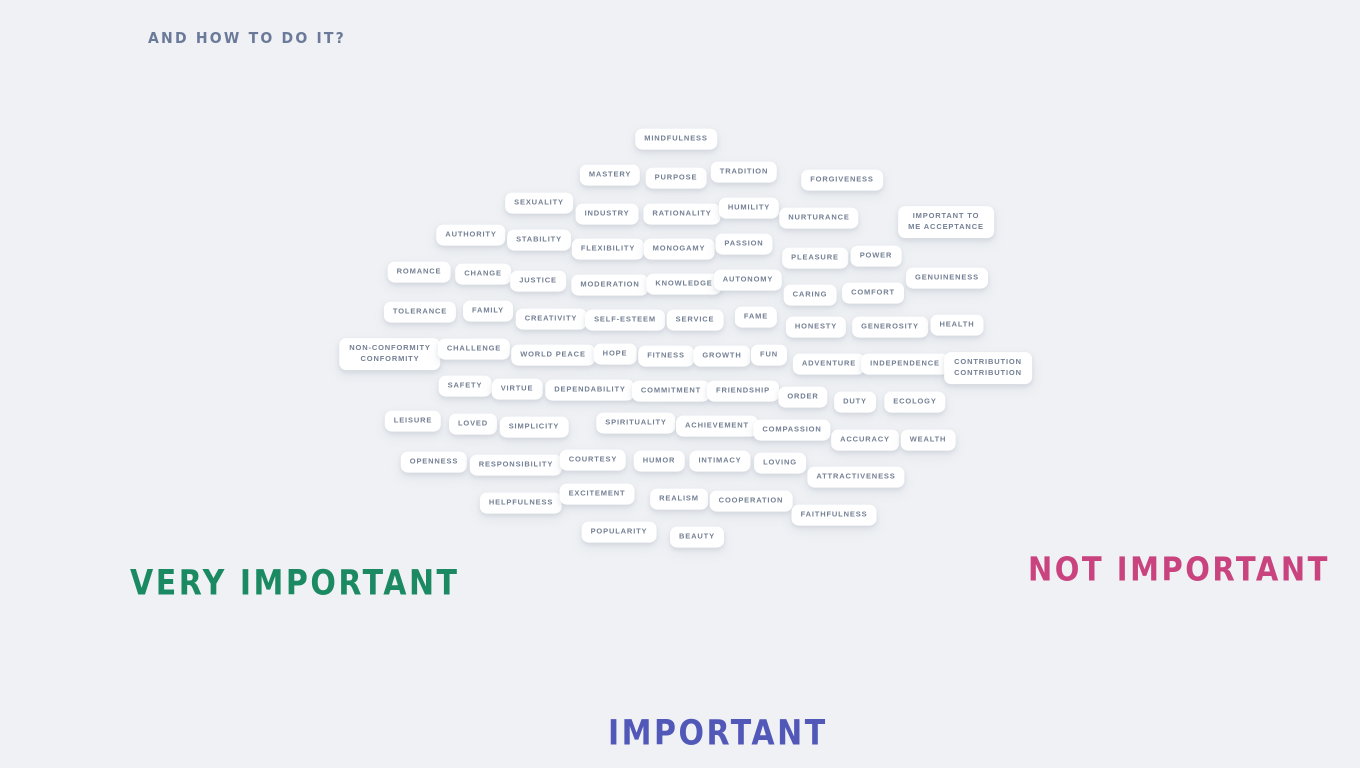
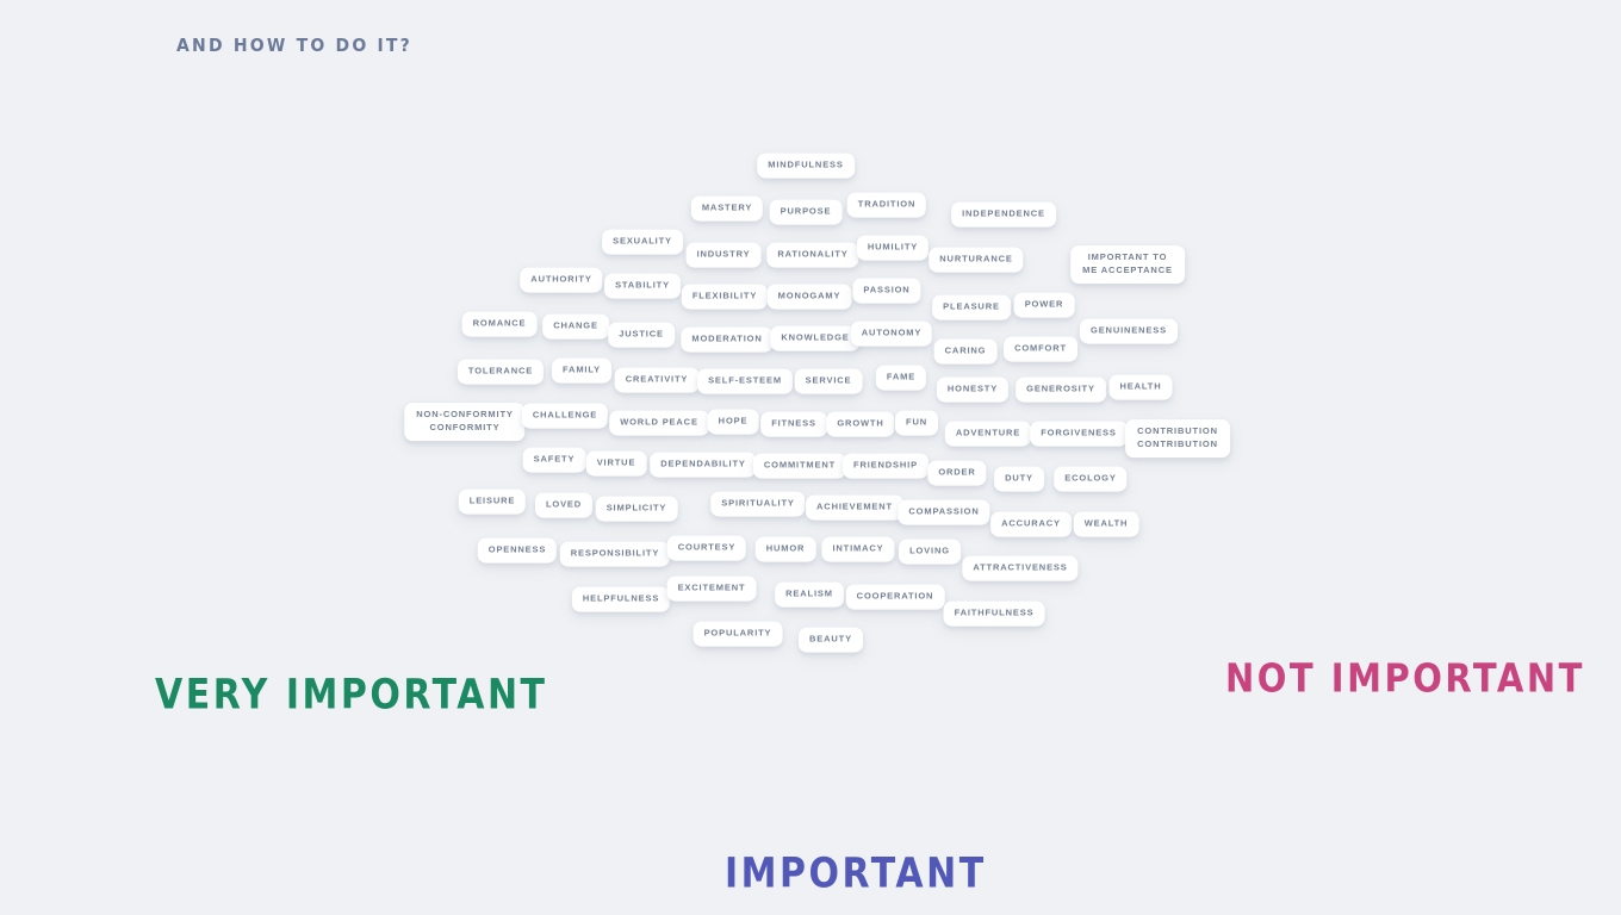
  AND HOW TO DO IT?
  MINDFULNESS
  MASTERY
  PURPOSE
  TRADITION
- FORGIVENESS
+ INDEPENDENCE
  SEXUALITY
  INDUSTRY
  RATIONALITY
  HUMILITY
  NURTURANCE
  IMPORTANT TO
  ME ACCEPTANCE
  AUTHORITY
  STABILITY
  FLEXIBILITY
  MONOGAMY
  PASSION
  PLEASURE
  POWER
  ROMANCE
  CHANGE
  JUSTICE
  MODERATION
  KNOWLEDGE
  AUTONOMY
  GENUINENESS
  CARING
  COMFORT
  TOLERANCE
  FAMILY
  CREATIVITY
  SELF-ESTEEM
  SERVICE
  FAME
  HONESTY
  GENEROSITY
  HEALTH
  NON-CONFORMITY
  CONFORMITY
  CHALLENGE
  WORLD PEACE
  HOPE
  FITNESS
  GROWTH
  FUN
  ADVENTURE
- INDEPENDENCE
+ FORGIVENESS
  CONTRIBUTION
  CONTRIBUTION
  SAFETY
  VIRTUE
  DEPENDABILITY
  COMMITMENT
  FRIENDSHIP
  ORDER
  DUTY
  ECOLOGY
  LEISURE
  LOVED
  SIMPLICITY
  SPIRITUALITY
  ACHIEVEMENT
  COMPASSION
  ACCURACY
  WEALTH
  OPENNESS
  RESPONSIBILITY
  COURTESY
  HUMOR
  INTIMACY
  LOVING
  ATTRACTIVENESS
  HELPFULNESS
  EXCITEMENT
  REALISM
  COOPERATION
  FAITHFULNESS
  POPULARITY
  BEAUTY
  VERY IMPORTANT
  NOT IMPORTANT
  IMPORTANT
